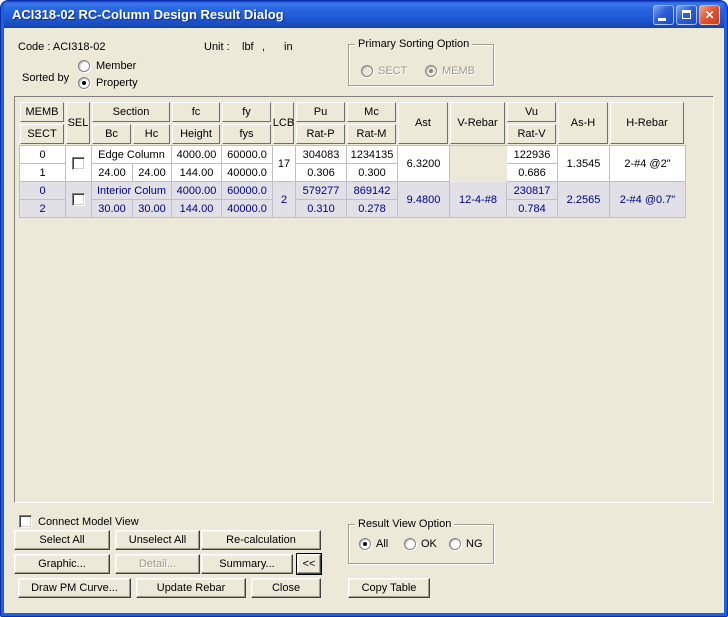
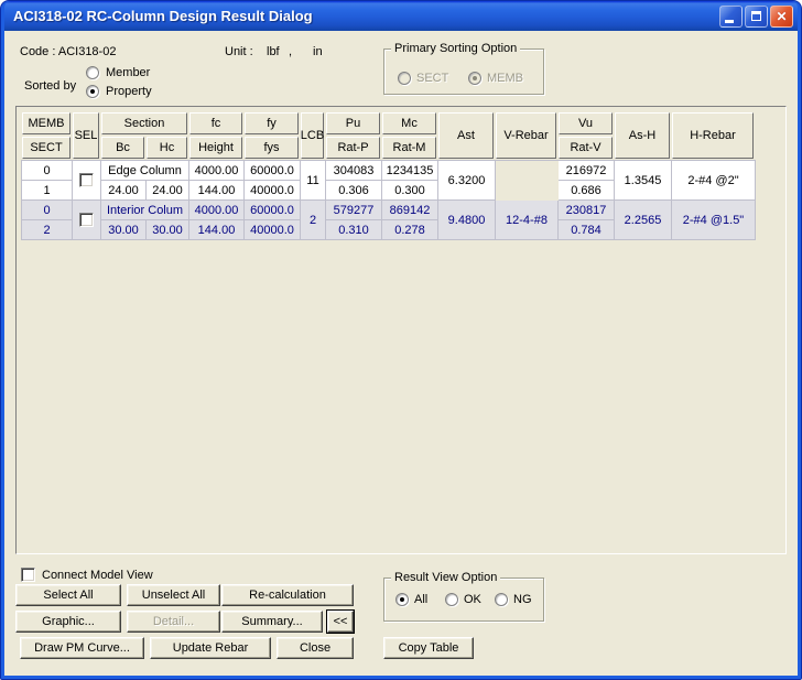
  ACI318-02 RC-Column Design Result Dialog
  ✕
  Code : ACI318-02
  Unit :
  lbf
  ,
  in
  Sorted by
  Member
  Property
  Primary Sorting Option
  SECT
  MEMB
  MEMB
  SECT
  SEL
  Section
  Bc
  Hc
  fc
  Height
  fy
  fys
  LCB
  Pu
  Rat-P
  Mc
  Rat-M
  Ast
  V-Rebar
  Vu
  Rat-V
  As-H
  H-Rebar
  0
  1
  Edge Column
  24.00
  24.00
  4000.00
  144.00
  60000.0
  40000.0
- 17
+ 11
  304083
  0.306
  1234135
  0.300
  6.3200
- 122936
+ 216972
  0.686
  1.3545
  2-#4 @2"
  0
  2
  Interior Colum
  30.00
  30.00
  4000.00
  144.00
  60000.0
  40000.0
  2
  579277
  0.310
  869142
  0.278
  9.4800
  12-4-#8
  230817
  0.784
  2.2565
- 2-#4 @0.7"
+ 2-#4 @1.5"
  Connect Model View
  Select All
  Unselect All
  Re-calculation
  Graphic...
  Detail...
  Summary...
  <<
  Draw PM Curve...
  Update Rebar
  Close
  Result View Option
  All
  OK
  NG
  Copy Table
